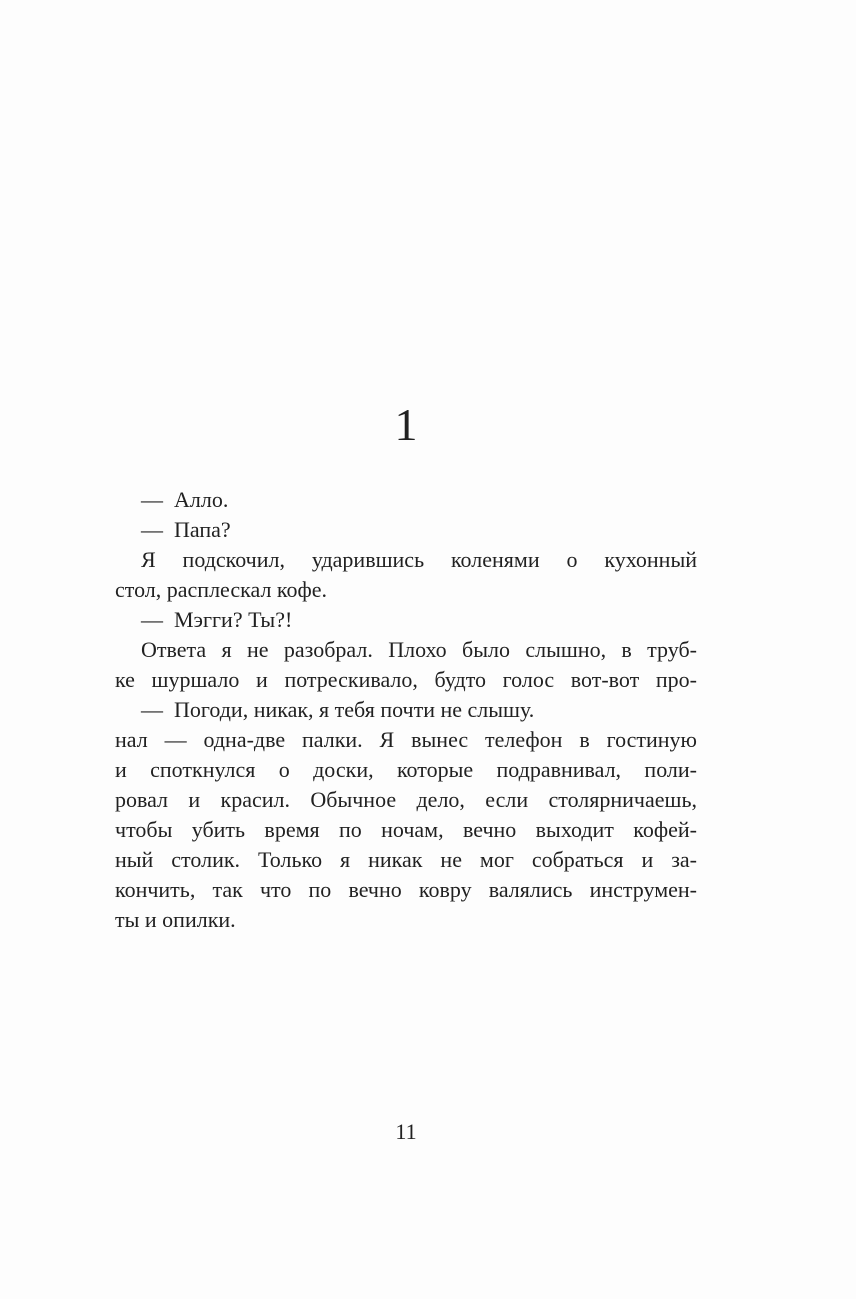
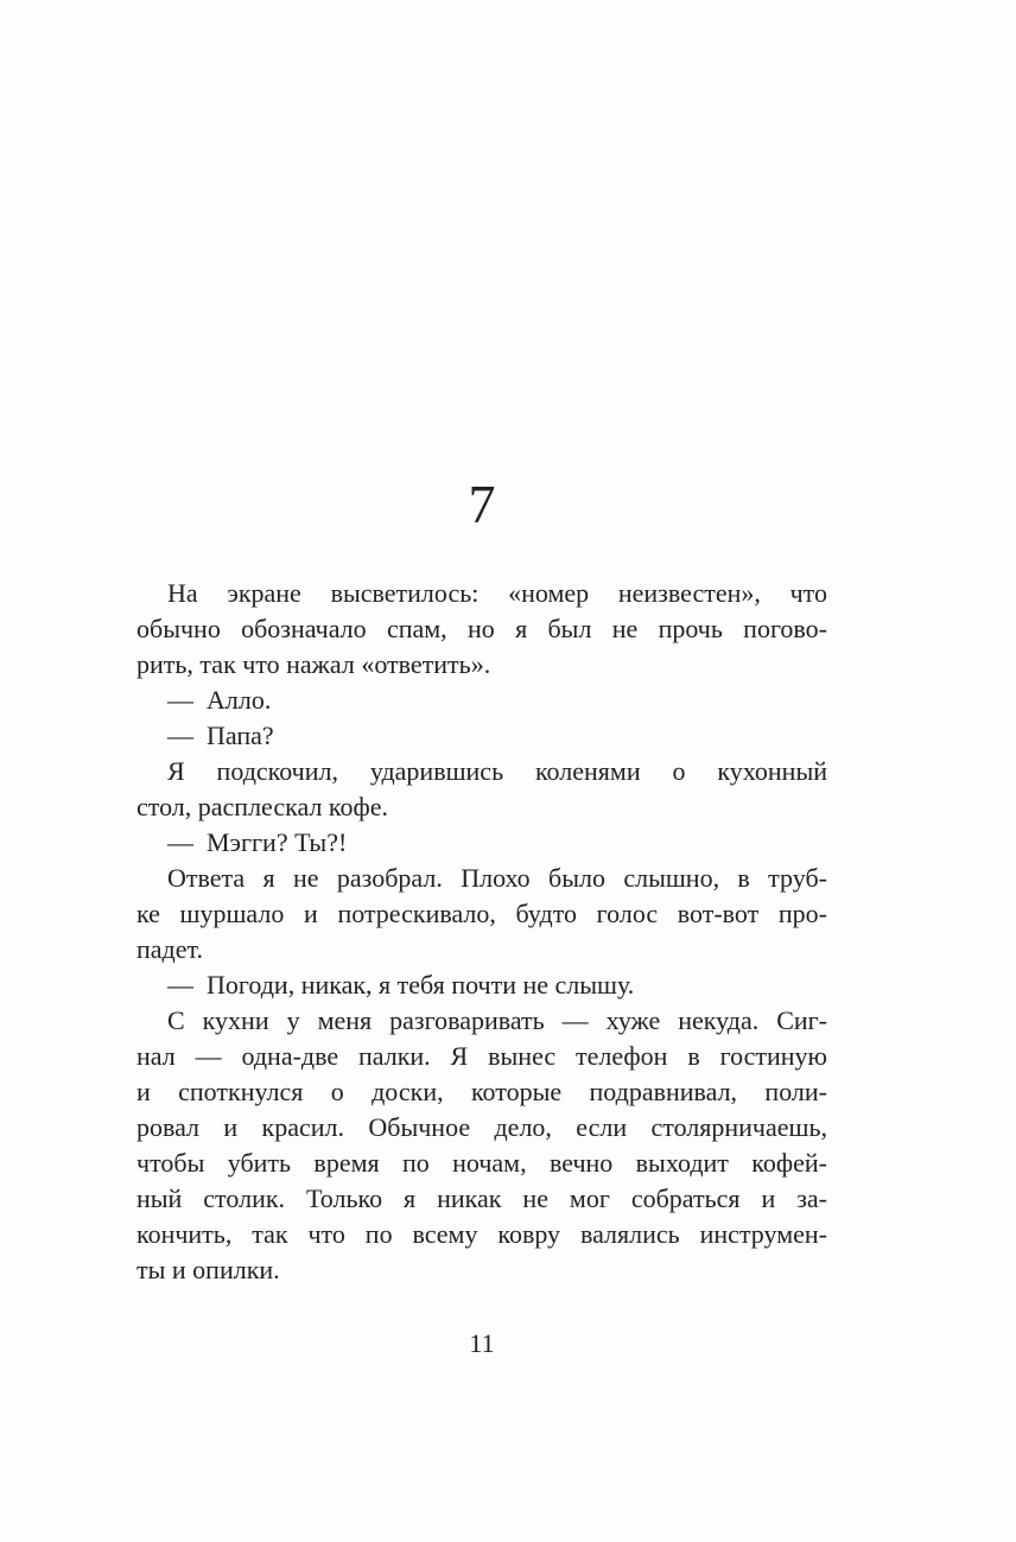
- 1
+ 7
+ На экране высветилось: «номер неизвестен», что
+ обычно обозначало спам, но я был не прочь погово-
+ рить, так что нажал «ответить».
  — Алло.
  — Папа?
  Я подскочил, ударившись коленями о кухонный
  стол, расплескал кофе.
  — Мэгги? Ты?!
  Ответа я не разобрал. Плохо было слышно, в труб-
  ке шуршало и потрескивало, будто голос вот-вот про-
+ падет.
  — Погоди, никак, я тебя почти не слышу.
+ С кухни у меня разговаривать — хуже некуда. Сиг-
  нал — одна-две палки. Я вынес телефон в гостиную
  и споткнулся о доски, которые подравнивал, поли-
  ровал и красил. Обычное дело, если столярничаешь,
  чтобы убить время по ночам, вечно выходит кофей-
  ный столик. Только я никак не мог собраться и за-
- кончить, так что по вечно ковру валялись инструмен-
+ кончить, так что по всему ковру валялись инструмен-
  ты и опилки.
  11
